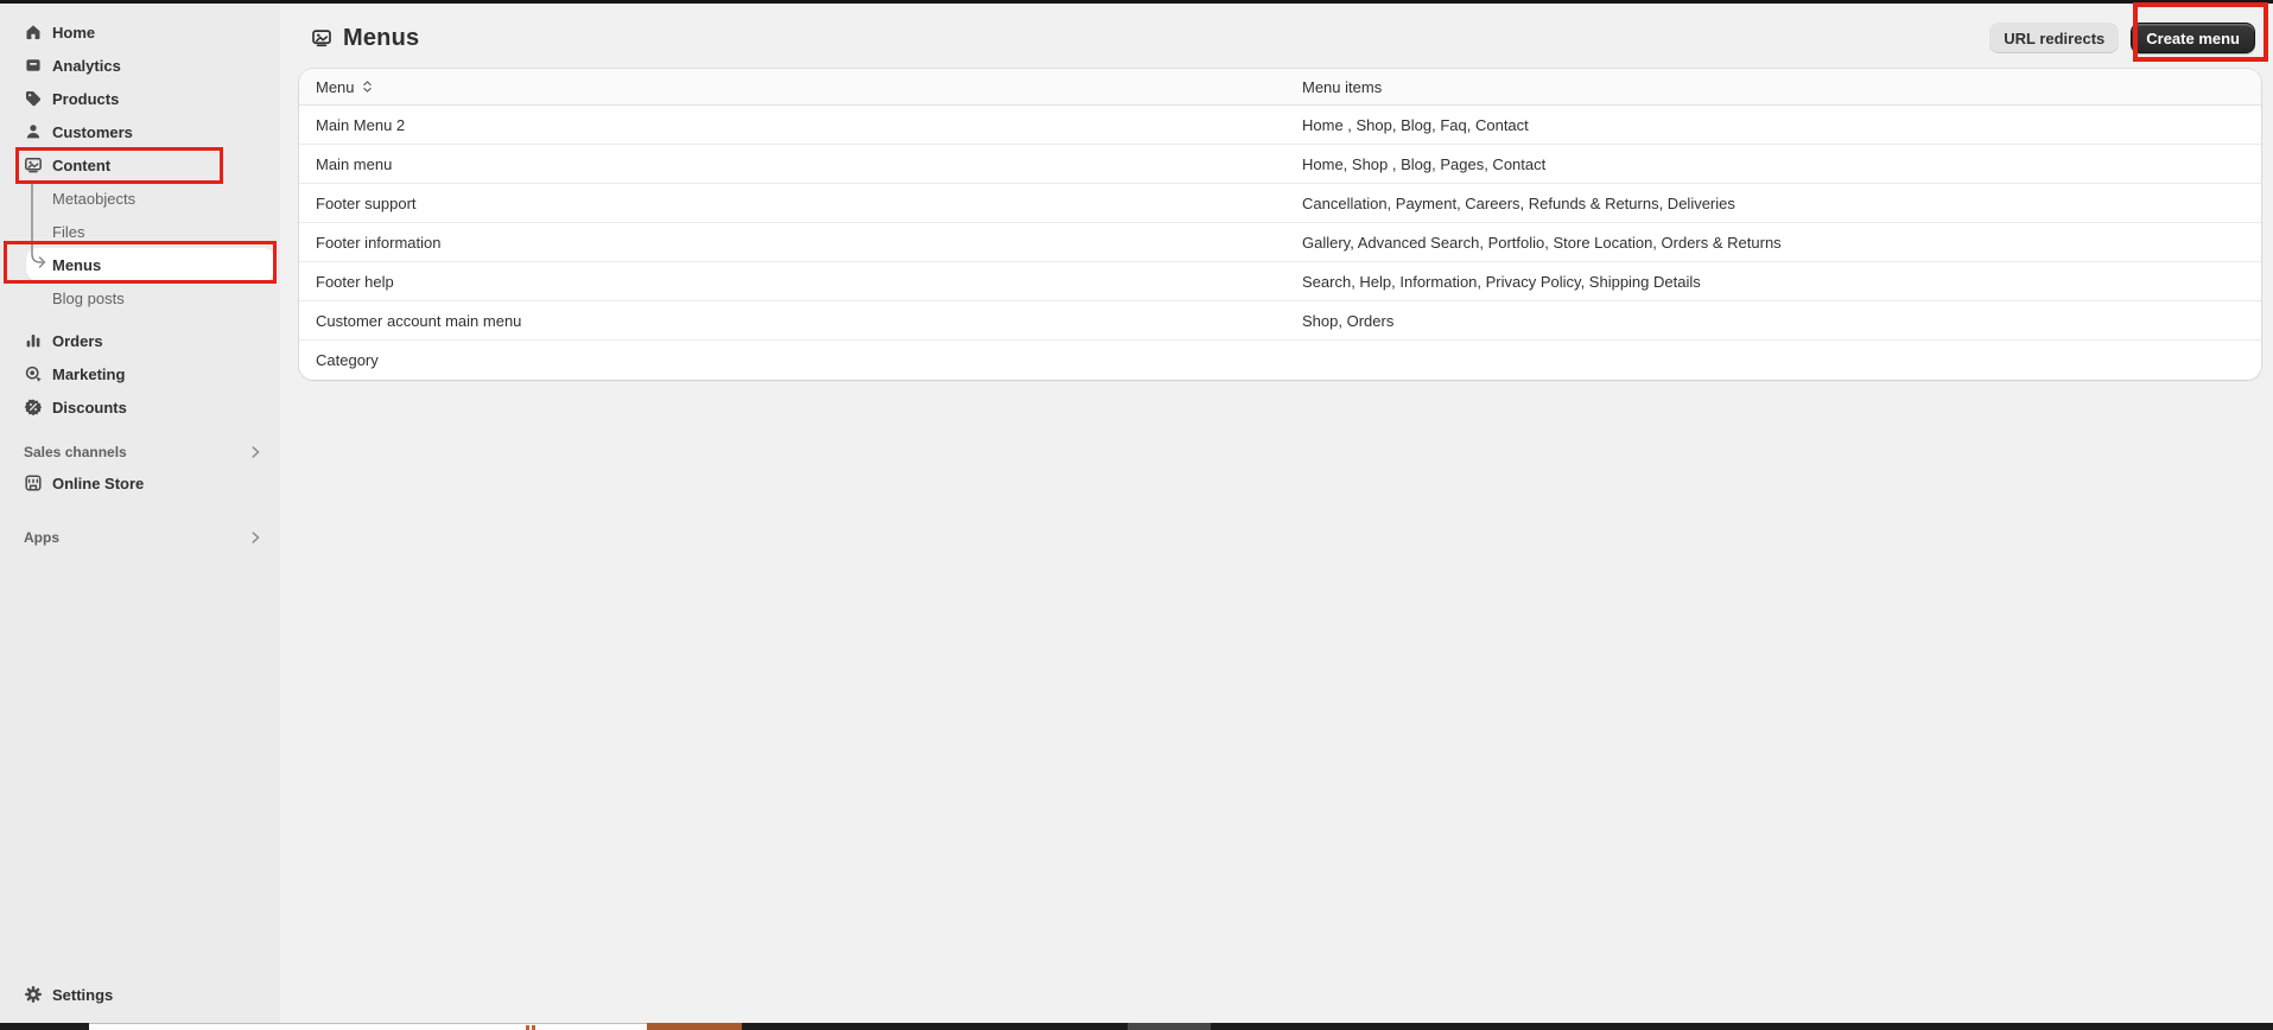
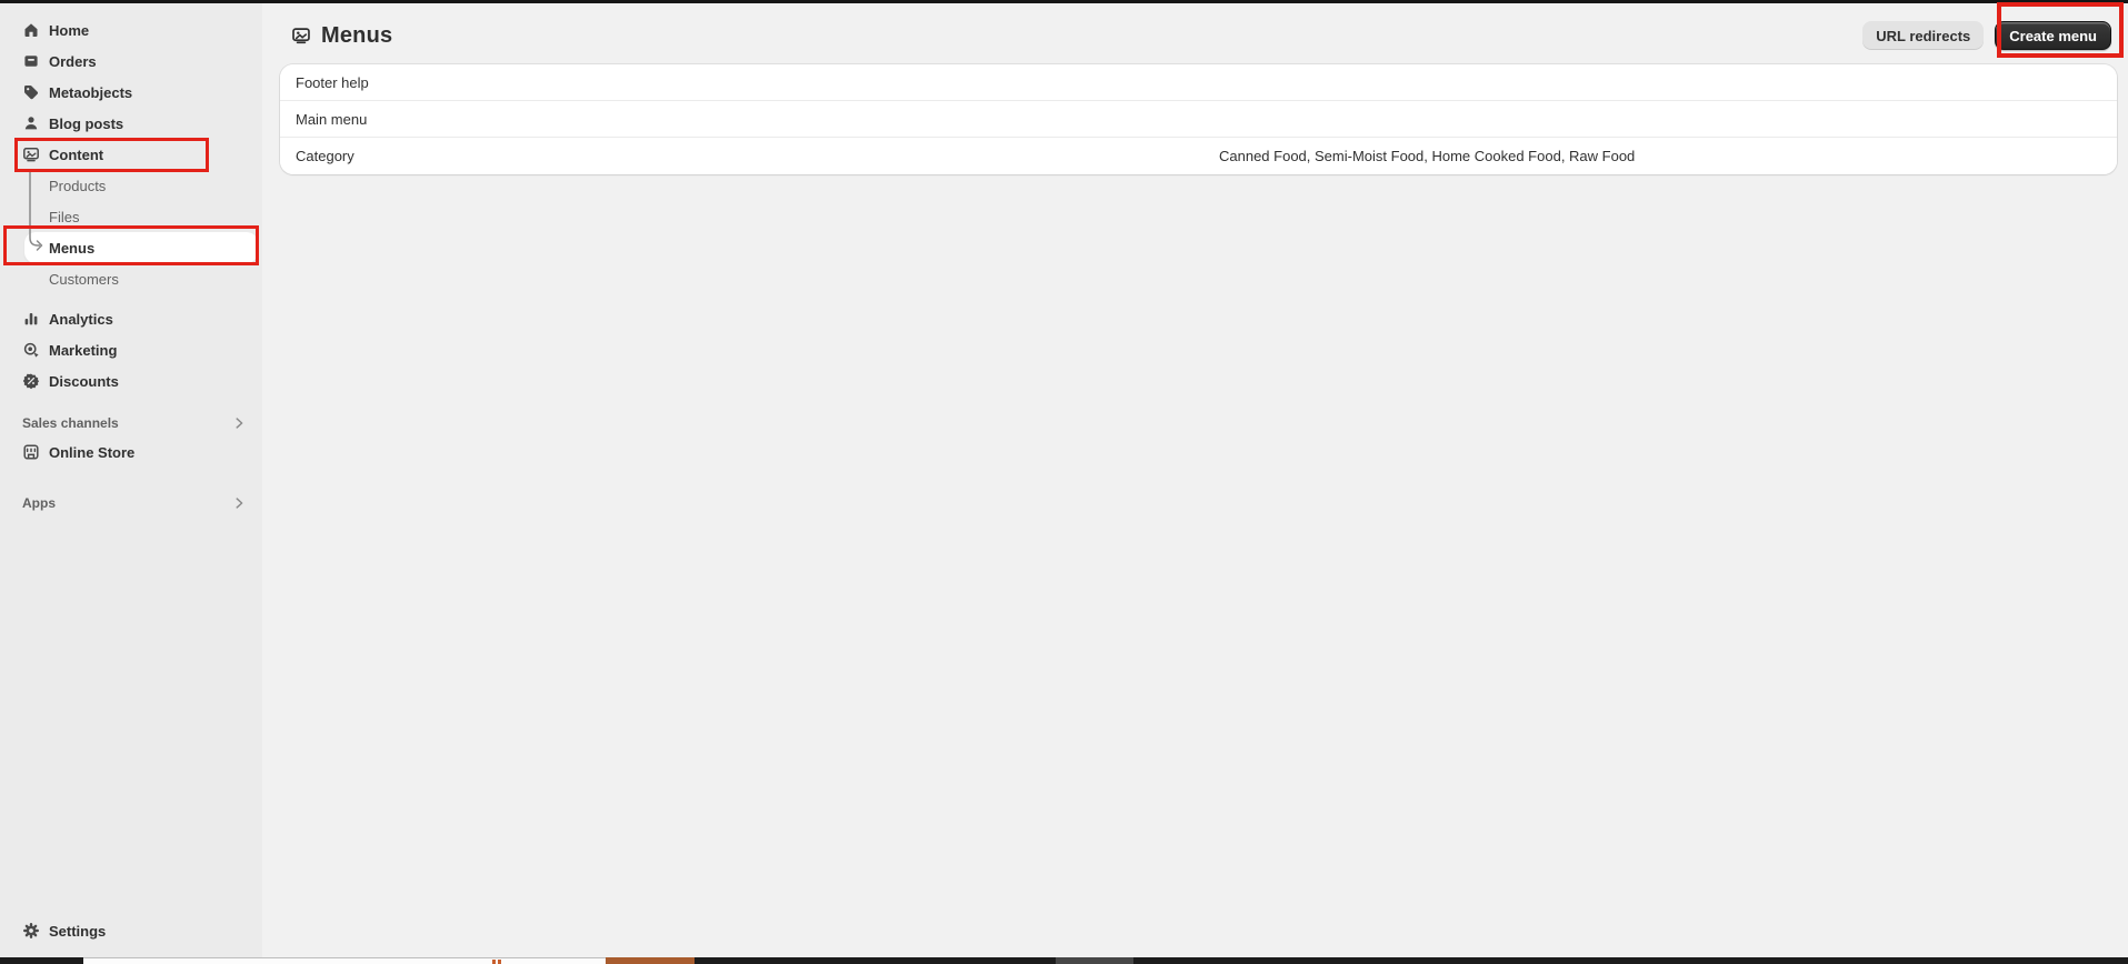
  Home
- Analytics
+ Orders
- Products
+ Metaobjects
- Customers
+ Blog posts
  Content
- Metaobjects
+ Products
  Files
  Menus
- Blog posts
+ Customers
- Orders
+ Analytics
  Marketing
  Discounts
  Sales channels
  Online Store
  Apps
  Settings
  Menus
  URL redirects
  Create menu
- Menu
- Menu items
- Main Menu 2
- Home , Shop, Blog, Faq, Contact
- Main menu
+ Footer help
- Home, Shop , Blog, Pages, Contact
- Footer support
- Cancellation, Payment, Careers, Refunds & Returns, Deliveries
- Footer information
- Gallery, Advanced Search, Portfolio, Store Location, Orders & Returns
- Footer help
+ Main menu
- Search, Help, Information, Privacy Policy, Shipping Details
- Customer account main menu
- Shop, Orders
  Category
+ Canned Food, Semi-Moist Food, Home Cooked Food, Raw Food
